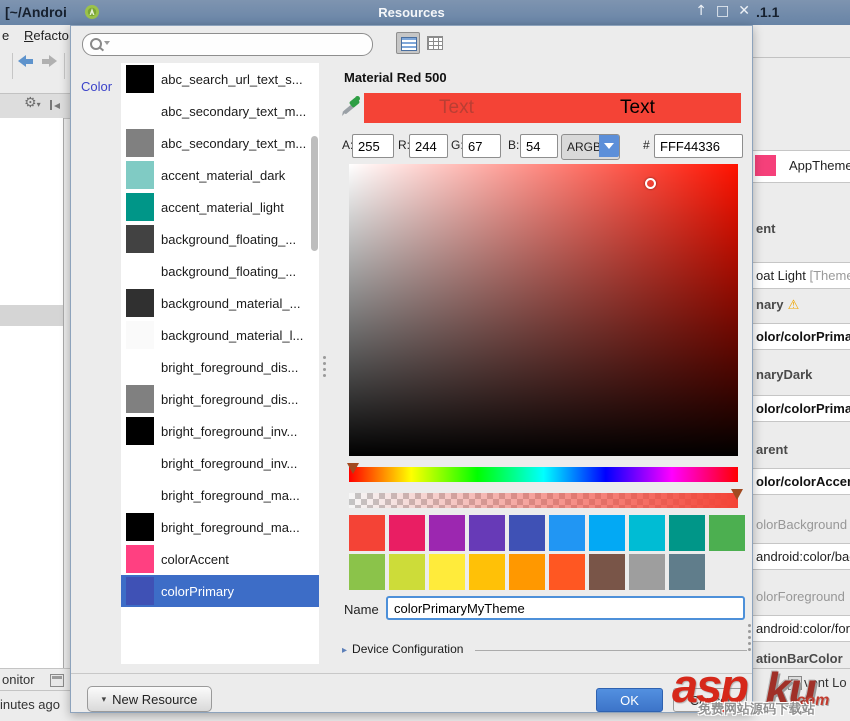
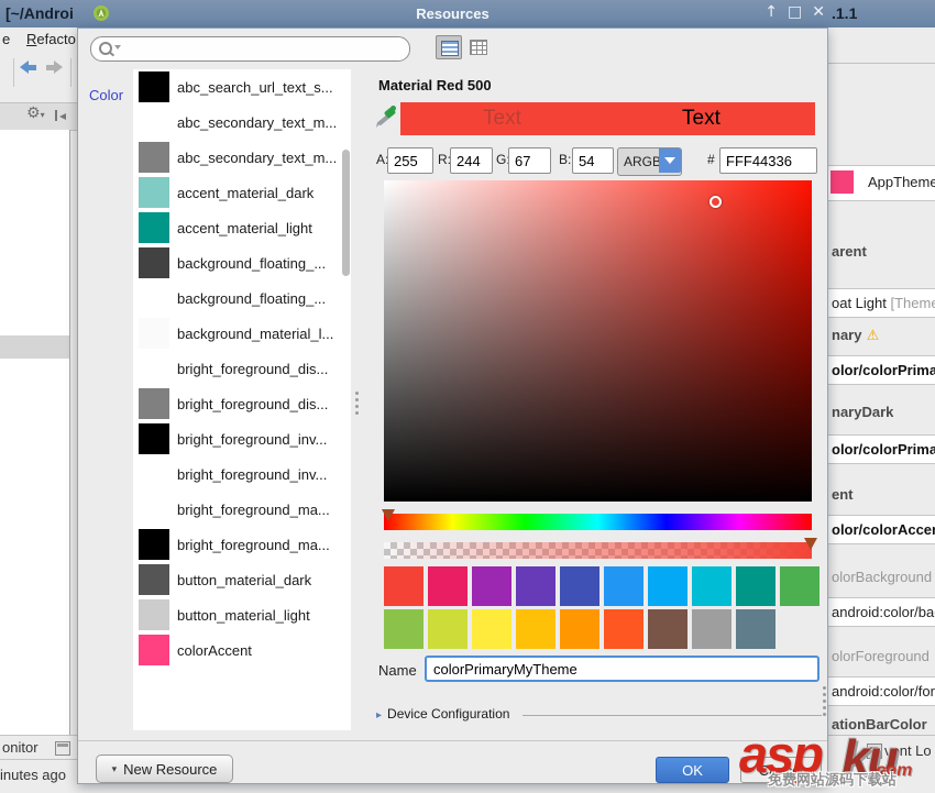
  [~/Androi
  Resources
  ↑
  □
  ✕
  .1.1
  e
  Refacto
  ⚙▾
  onitor
  inutes ago
  AppTheme
- ent
+ arent
  oat Light [Them
  nary ⚠
  olor/colorPrima
  naryDark
  olor/colorPrima
- arent
+ ent
  olor/colorAcce
  olorBackground
  android:color/ba
  olorForeground
  android:color/for
  ationBarColor
  vent Lo
  Color
  abc_search_url_text_s...
  abc_secondary_text_m...
  abc_secondary_text_m...
  accent_material_dark
  accent_material_light
  background_floating_...
  background_floating_...
- background_material_...
  background_material_l...
  bright_foreground_dis...
  bright_foreground_dis...
  bright_foreground_inv...
  bright_foreground_inv...
  bright_foreground_ma...
  bright_foreground_ma...
+ button_material_dark
+ button_material_light
  colorAccent
- colorPrimary
  Material Red 500
  Text
  Text
  255
  244
  67
  B:
  54
  ARGB
  #
  FFF44336
  Name
  colorPrimaryMyTheme
  ▸ Device Configuration
  ▾
  New Resource
  OK
  Cancel
  asp
  ku
  .com
  免费网站源码下载站
